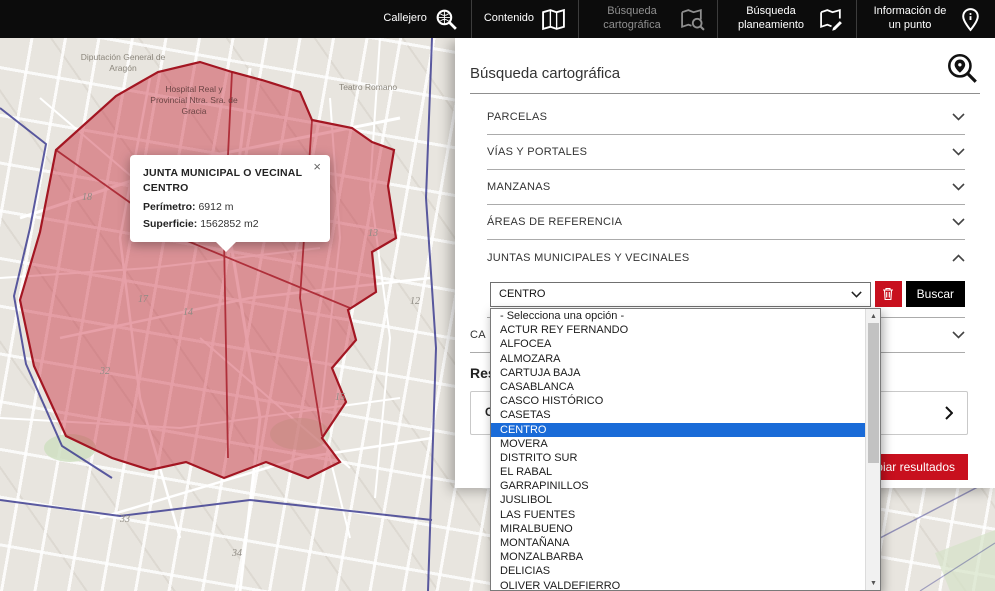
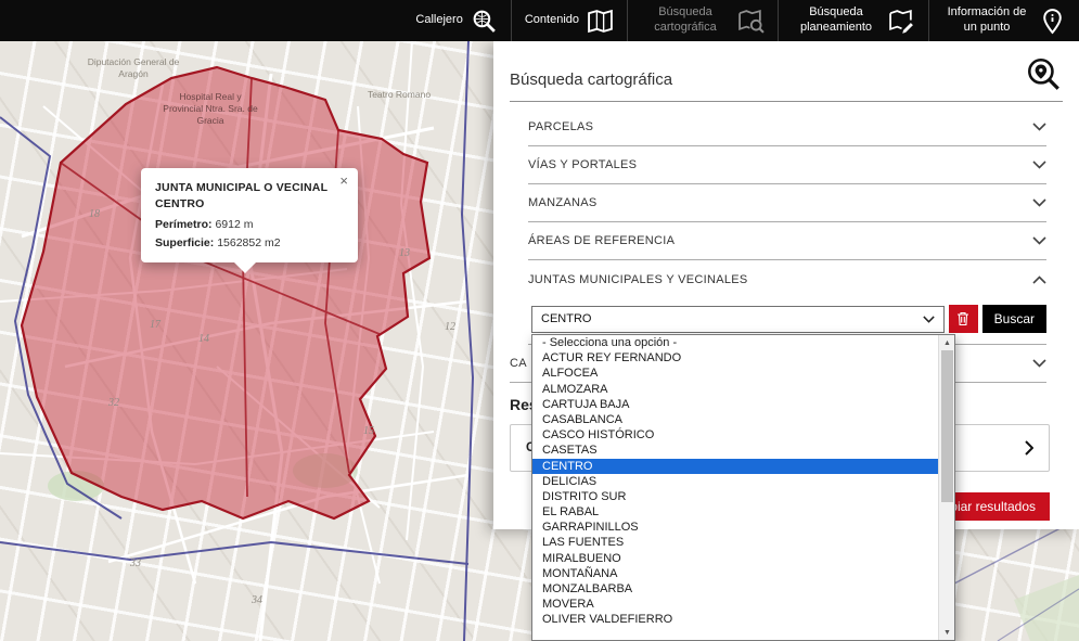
  Diputación General de Aragón
  Hospital Real y Provincial Ntra. Sra. de Gracia
  Teatro Romano
  18
  17
  14
  32
  15
  13
  12
  33
  34
  ×
  JUNTA MUNICIPAL O VECINAL CENTRO
  Perímetro: 6912 m
  Superficie: 1562852 m2
  Callejero
  Contenido
  Búsqueda cartográfica
  Búsqueda planeamiento
  Información de un punto
  Búsqueda cartográfica
  PARCELAS
  VÍAS Y PORTALES
  MANZANAS
  ÁREAS DE REFERENCIA
  JUNTAS MUNICIPALES Y VECINALES
  CENTRO
  Buscar
  CA
  iar resultados
  - Selecciona una opción -
  ACTUR REY FERNANDO
  ALFOCEA
  ALMOZARA
  CARTUJA BAJA
  CASABLANCA
  CASCO HISTÓRICO
  CASETAS
  CENTRO
- MOVERA
+ DELICIAS
  DISTRITO SUR
  EL RABAL
  GARRAPINILLOS
- JUSLIBOL
  LAS FUENTES
  MIRALBUENO
  MONTAÑANA
  MONZALBARBA
- DELICIAS
+ MOVERA
  OLIVER VALDEFIERRO
